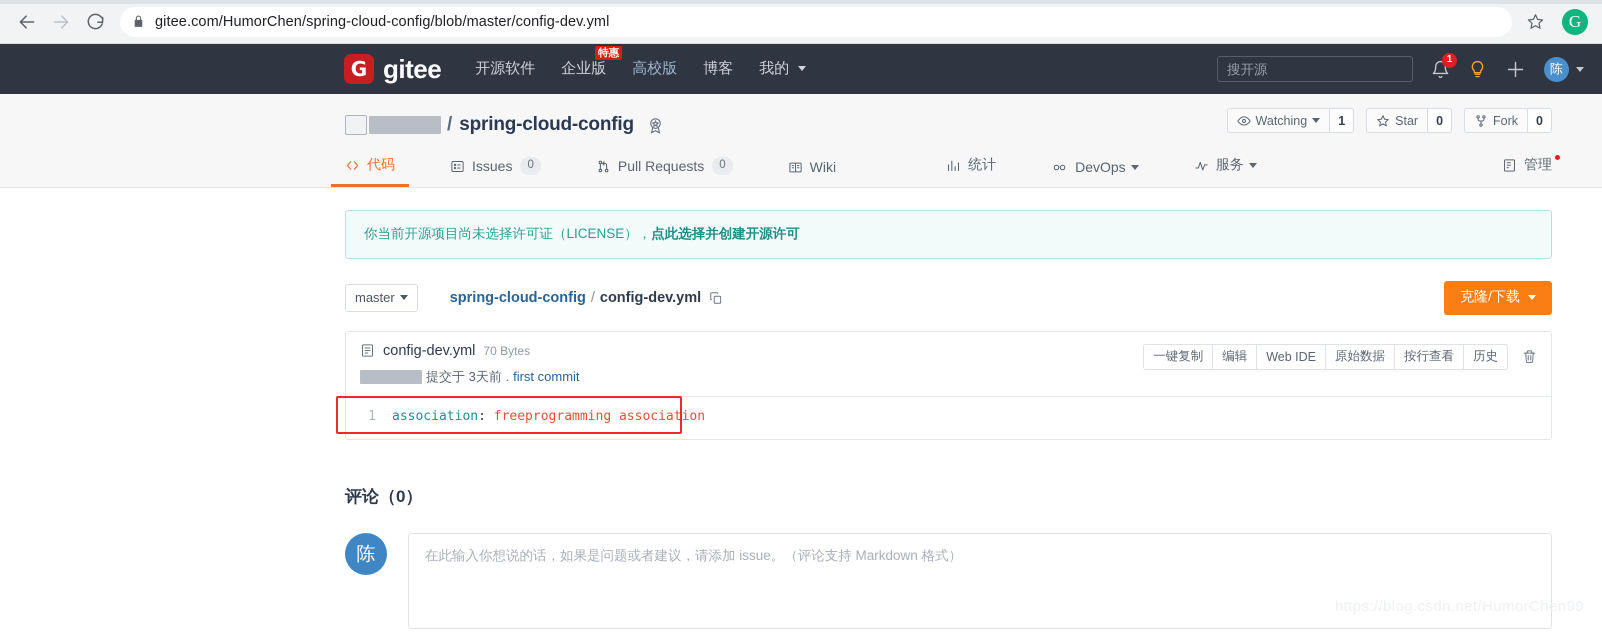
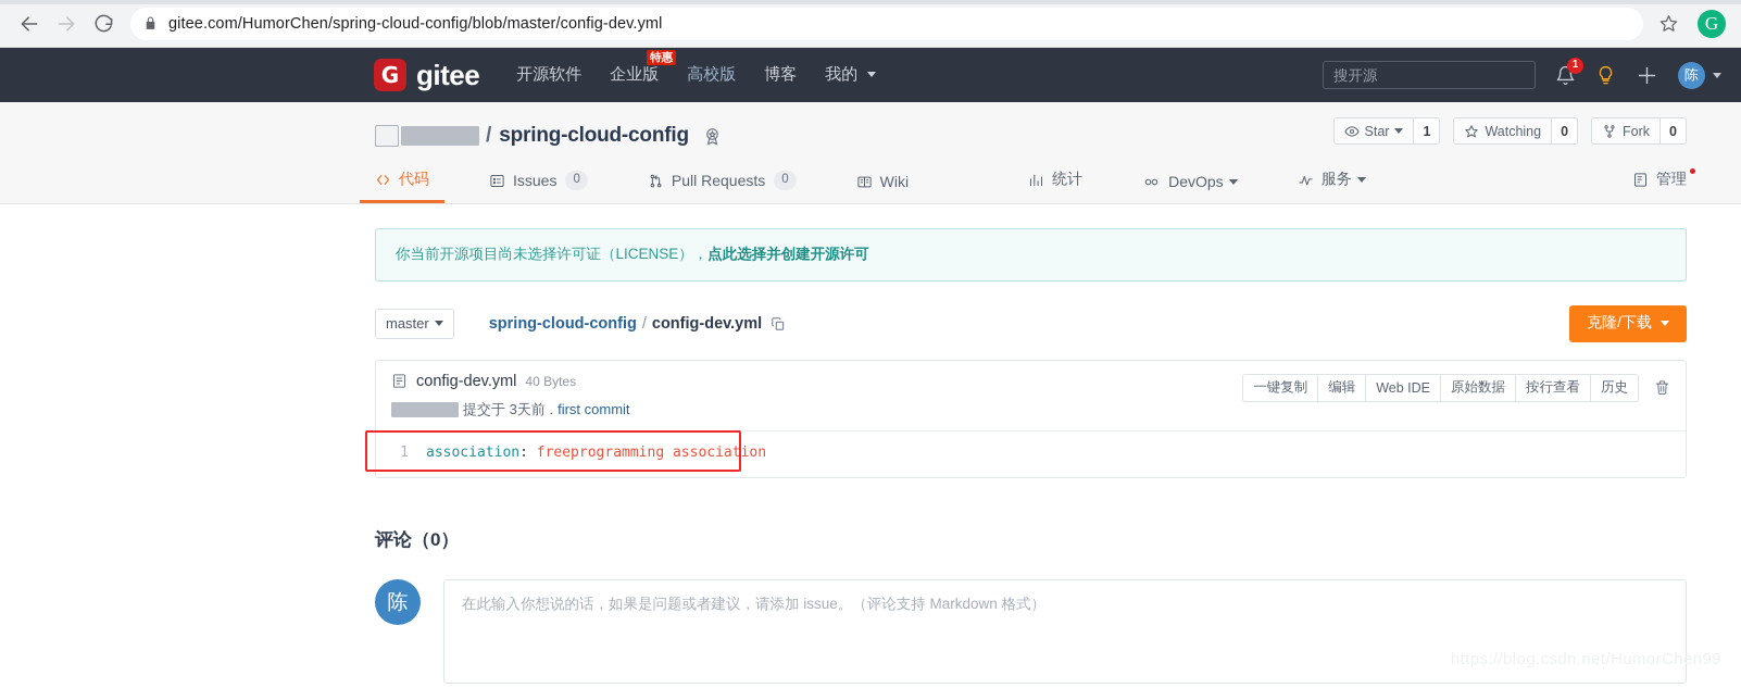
  gitee.com/HumorChen/spring-cloud-config/blob/master/config-dev.yml
  G
  G
  gitee
  开源软件
  企业版
  特惠
  高校版
  博客
  我的
  搜开源
  1
  陈
  /
  spring-cloud-config
- Watching
+ Star
  1
- Star
+ Watching
  0
  Fork
  0
  代码
  Issues
  0
  Pull Requests
  0
  Wiki
  统计
  DevOps
  服务
  管理
  你当前开源项目尚未选择许可证（LICENSE），点此选择并创建开源许可
  master
  spring-cloud-config
  /
  config-dev.yml
  克隆/下载
  config-dev.yml
- 70 Bytes
+ 40 Bytes
  提交于 3天前 .
  first commit
  一键复制
  编辑
  Web IDE
  原始数据
  按行查看
  历史
  1
  association: freeprogramming association
  评论（0）
  陈
  在此输入你想说的话，如果是问题或者建议，请添加 issue。（评论支持 Markdown 格式）
  https://blog.csdn.net/HumorChen99
